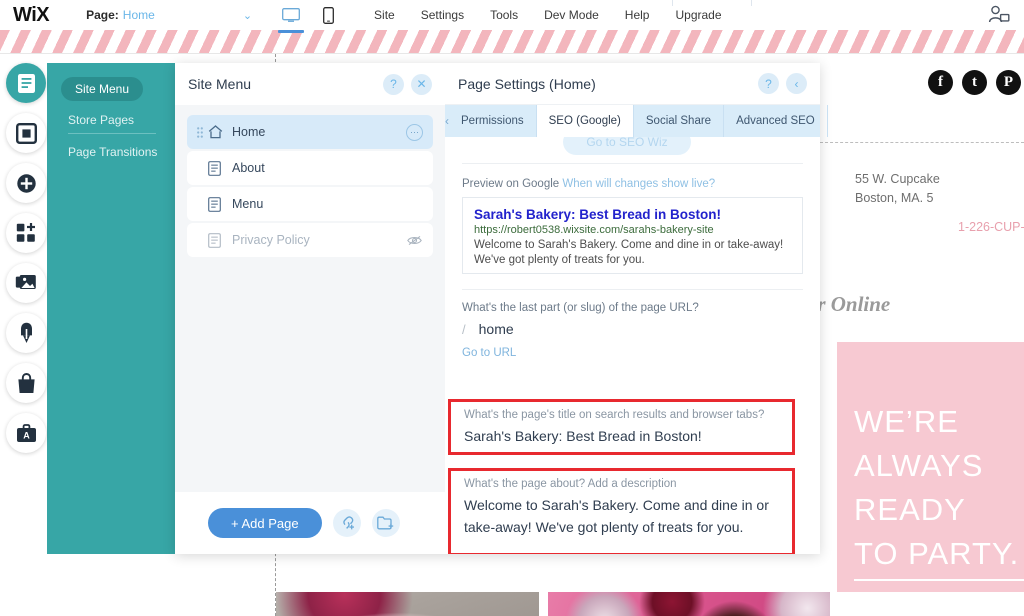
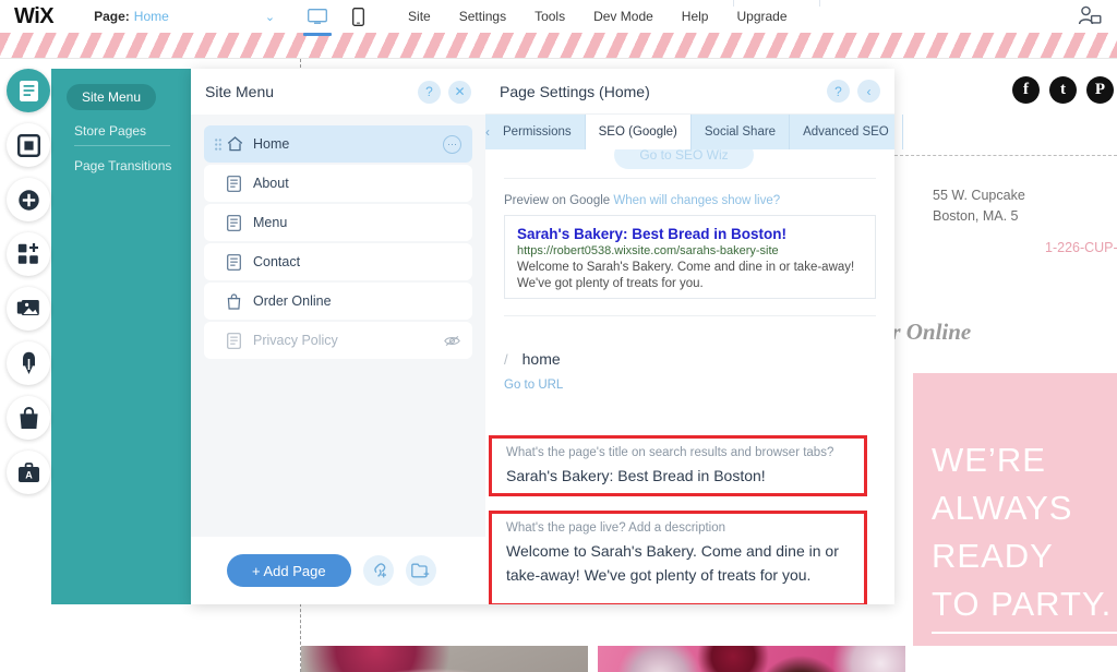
  f
  t
  P
  55 W. Cupcake
  Boston, MA. 5
  1-226-CUP-
  r Online
  WE’RE
  ALWAYS
  READY
  TO PARTY.
  WiX
  Page:
  Home
  ⌄
  Site
  Settings
  Tools
  Dev Mode
  Help
  Upgrade
  Site Menu
  Store Pages
  Page Transitions
  A
  Site Menu
  ?
  ✕
  Home
  ···
  About
  Menu
+ Contact
+ Order Online
  Privacy Policy
  + Add Page
  Page Settings (Home)
  ?
  ‹
  ‹
  Permissions
  SEO (Google)
  Social Share
  Advanced SEO
  Go to SEO Wiz
  Preview on Google When will changes show live?
  Sarah's Bakery: Best Bread in Boston!
  https://robert0538.wixsite.com/sarahs-bakery-site
  Welcome to Sarah's Bakery. Come and dine in or take-away! We've got plenty of treats for you.
- What's the last part (or slug) of the page URL?
  /
  home
  Go to URL
  What's the page's title on search results and browser tabs?
  Sarah's Bakery: Best Bread in Boston!
- What's the page about? Add a description
+ What's the page live? Add a description
  Welcome to Sarah's Bakery. Come and dine in or take-away! We've got plenty of treats for you.
